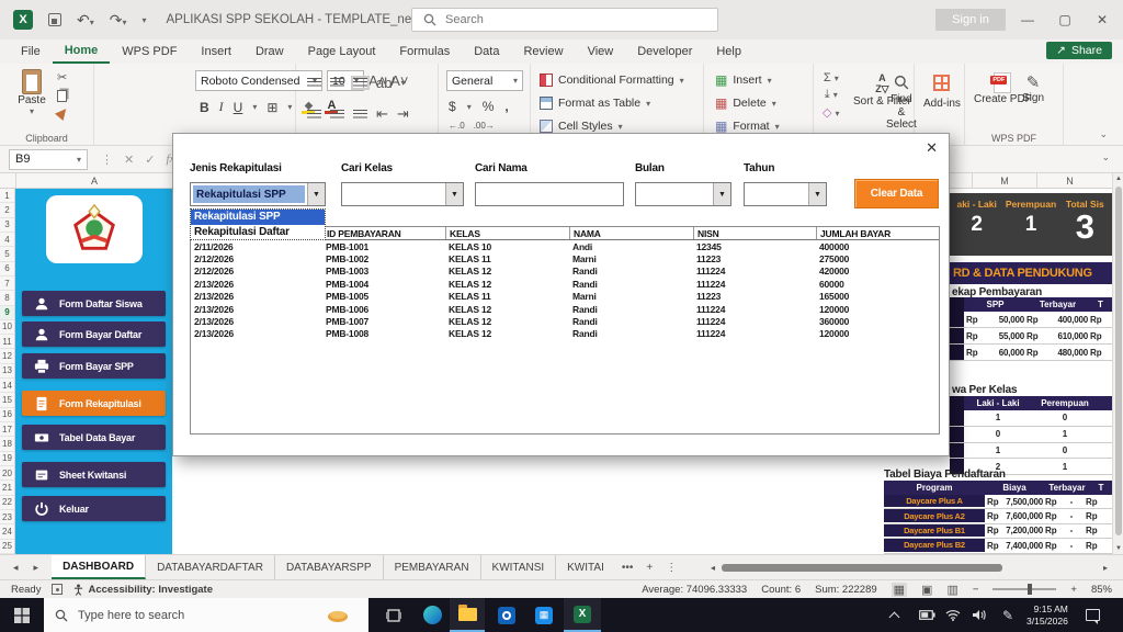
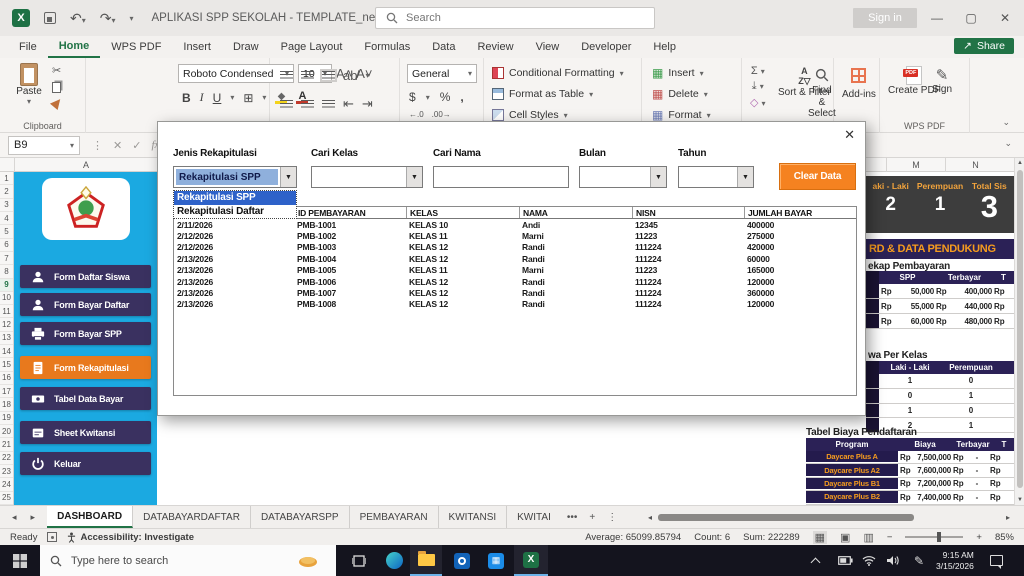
  X
  ↶▾
  ↷▾
  ▾
  APLIKASI SPP SEKOLAH - TEMPLATE_ne
  Search
  Sign in
  —
  ▢
  ✕
  File
  Home
  WPS PDF
  Insert
  Draw
  Page Layout
  Formulas
  Data
  Review
  View
  Developer
  Help
  ↗
  Share
  Paste
  ▾
  ✂
  Clipboard
  Roboto Condensed
  A˄
  A˅
  B
  I
  U
  ▾
  ⊞
  ▾
  ◆
  A
  ab̸
  ▾
  ⇤
  ⇥
  General
  ▾
  $
  ▾
  %
  ,
  ←.0
  .00→
  Conditional Formatting
  ▾
  Format as Table
  ▾
  Cell Styles
  ▾
  ▦
  Insert
  ▾
  ▦
  Delete
  ▾
  ▦
  Format
  ▾
  Σ ▾
  ⤓ ▾
  ◇ ▾
  A
  Z▽
  Sort & Filter
  Find & Select
  Add-ins
  Create PDF
  ✎
  Sign
  WPS PDF
  ⌄
  B9
  ▾
  ⋮
  ✕
  ✓
  ⌄
  A
  M
  N
  1
  2
  3
  4
  5
  6
  7
  8
  9
  10
  11
  12
  13
  14
  15
  16
  17
  18
  19
  20
  21
  22
  23
  24
  25
  Form Daftar Siswa
  Form Bayar Daftar
  Form Bayar SPP
  Form Rekapitulasi
  Tabel Data Bayar
  Sheet Kwitansi
  Keluar
  aki - Laki
  2
  Perempuan
  1
  Total Sis
  3
  RD & DATA PENDUKUNG
  ekap Pembayaran
  SPP
  Terbayar
  T
  Rp
  50,000
  Rp
  400,000
  Rp
  Rp
  55,000
  Rp
- 610,000
+ 440,000
  Rp
  Rp
  60,000
  Rp
  480,000
  Rp
  wa Per Kelas
  Laki - Laki
  Perempuan
  1
  0
  0
  1
  1
  0
  2
  1
  Tabel Biaya Pendaftaran
  Program
  Biaya
  Terbayar
  T
  Daycare Plus A
  Rp
  7,500,000
  Rp
  -
  Rp
  Daycare Plus A2
  Rp
  7,600,000
  Rp
  -
  Rp
  Daycare Plus B1
  Rp
  7,200,000
  Rp
  -
  Rp
  Daycare Plus B2
  Rp
  7,400,000
  Rp
  -
  Rp
  ✕
  Jenis Rekapitulasi
  Cari Kelas
  Cari Nama
  Bulan
  Tahun
  Rekapitulasi SPP
  Clear Data
  ID PEMBAYARAN
  KELAS
  NAMA
  NISN
  JUMLAH BAYAR
  2/11/2026
  PMB-1001
  KELAS 10
  Andi
  12345
  400000
  2/12/2026
  PMB-1002
  KELAS 11
  Marni
  11223
  275000
  2/12/2026
  PMB-1003
  KELAS 12
  Randi
  111224
  420000
  2/13/2026
  PMB-1004
  KELAS 12
  Randi
  111224
  60000
  2/13/2026
  PMB-1005
  KELAS 11
  Marni
  11223
  165000
  2/13/2026
  PMB-1006
  KELAS 12
  Randi
  111224
  120000
  2/13/2026
  PMB-1007
  KELAS 12
  Randi
  111224
  360000
  2/13/2026
  PMB-1008
  KELAS 12
  Randi
  111224
  120000
  Rekapitulasi SPP
  Rekapitulasi Daftar
  ◂
  ▸
  DASHBOARD
  DATABAYARDAFTAR
  DATABAYARSPP
  PEMBAYARAN
  KWITANSI
  KWITAI
  •••
  +
  ⋮
  ◂
  ▸
  Ready
  Accessibility: Investigate
- Average: 74096.33333
+ Average: 65099.85794
  Count: 6
  Sum: 222289
  ▦
  ▣
  ▥
  −
  +
  85%
  Type here to search
  ▦
  X
  ✎
  9:15 AM
  3/15/2026
